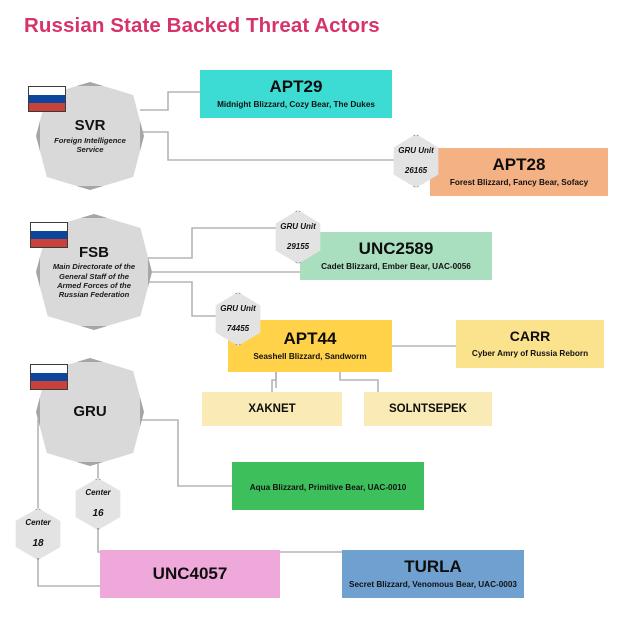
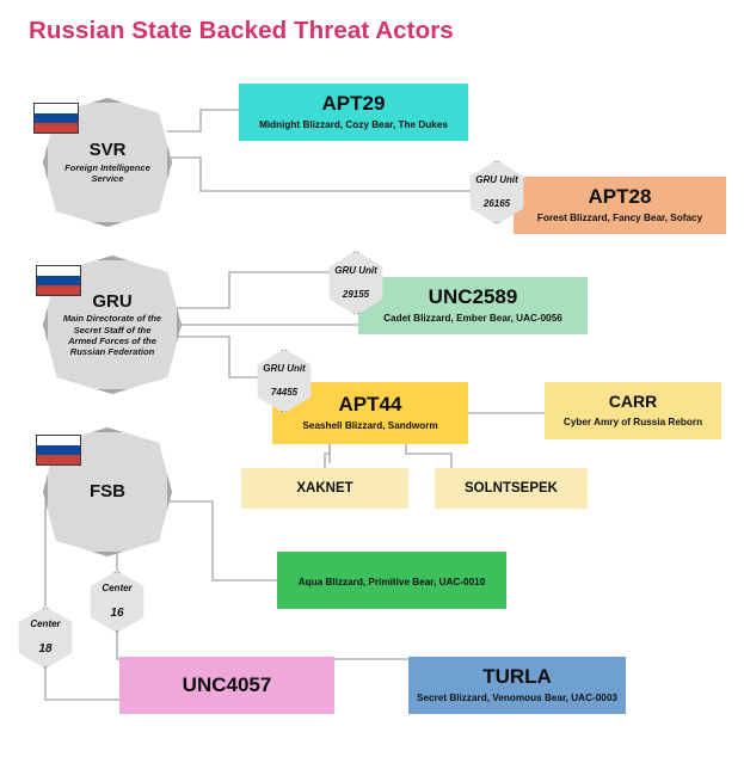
  Russian State Backed Threat Actors
  SVR
  Foreign Intelligence Service
- FSB
+ GRU
- Main Directorate of the General Staff of the Armed Forces of the Russian Federation
+ Main Directorate of the Secret Staff of the Armed Forces of the Russian Federation
- GRU
+ FSB
  GRU Unit
  26165
  GRU Unit
  29155
  GRU Unit
  74455
  Center
  16
  Center
  18
  APT29
  Midnight Blizzard, Cozy Bear, The Dukes
  APT28
  Forest Blizzard, Fancy Bear, Sofacy
  UNC2589
  Cadet Blizzard, Ember Bear, UAC-0056
  APT44
  Seashell Blizzard, Sandworm
  CARR
  Cyber Amry of Russia Reborn
  XAKNET
  SOLNTSEPEK
  Aqua Blizzard, Primitive Bear, UAC-0010
  UNC4057
  TURLA
  Secret Blizzard, Venomous Bear, UAC-0003
